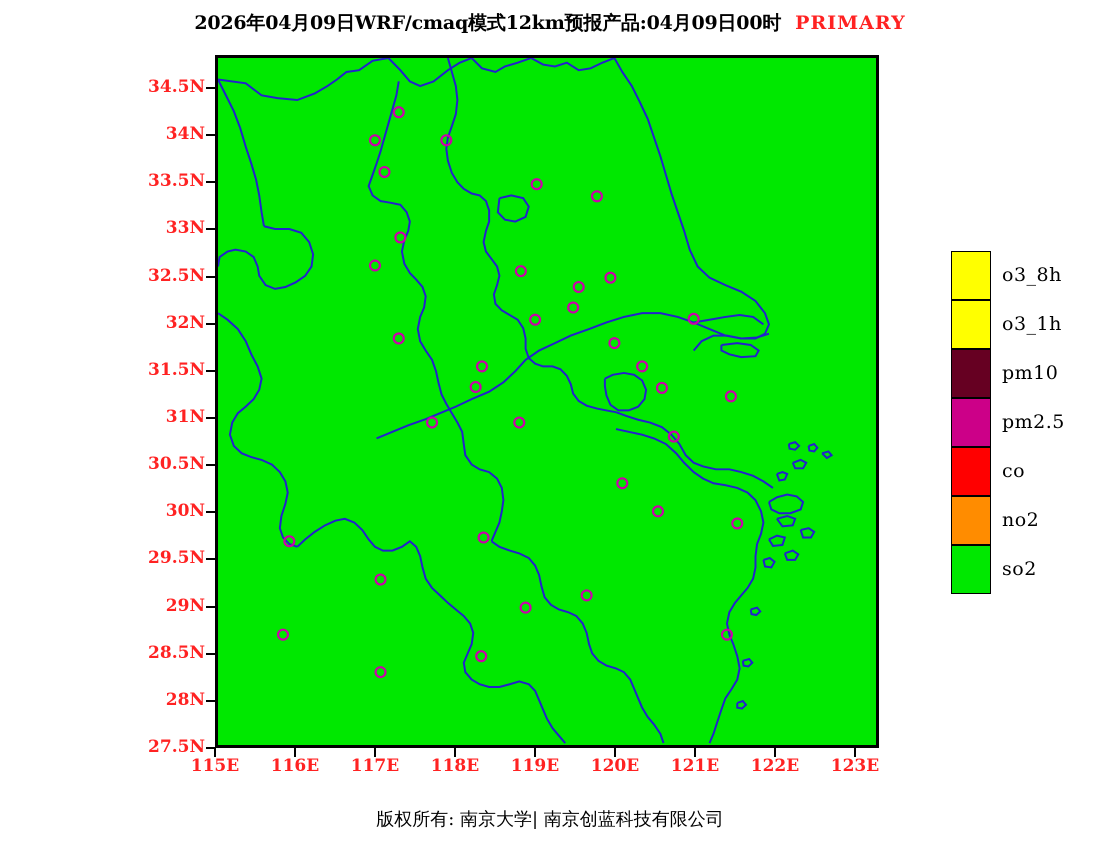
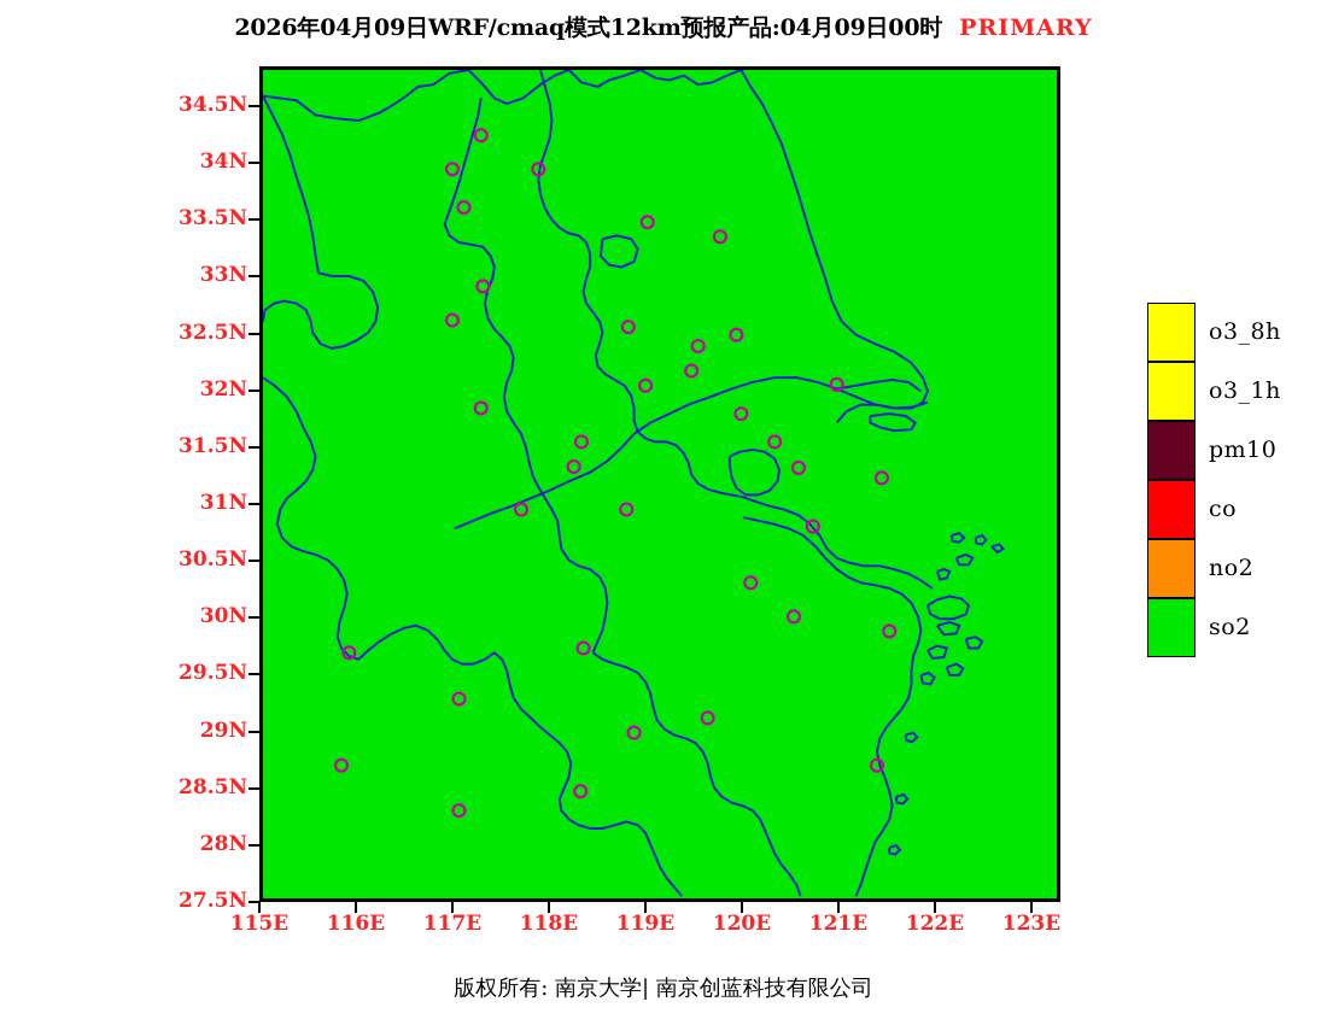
  2026年04月09日WRF/cmaq模式12km预报产品:04月09日00时 PRIMARY
  34.5N
  34N
  33.5N
  33N
  32.5N
  32N
  31.5N
  31N
  30.5N
  30N
  29.5N
  29N
  28.5N
  28N
  27.5N
  115E
  116E
  117E
  118E
  119E
  120E
  121E
  122E
  123E
  o3_8h
  o3_1h
  pm10
- pm2.5
  co
  no2
  so2
  版权所有: 南京大学| 南京创蓝科技有限公司
